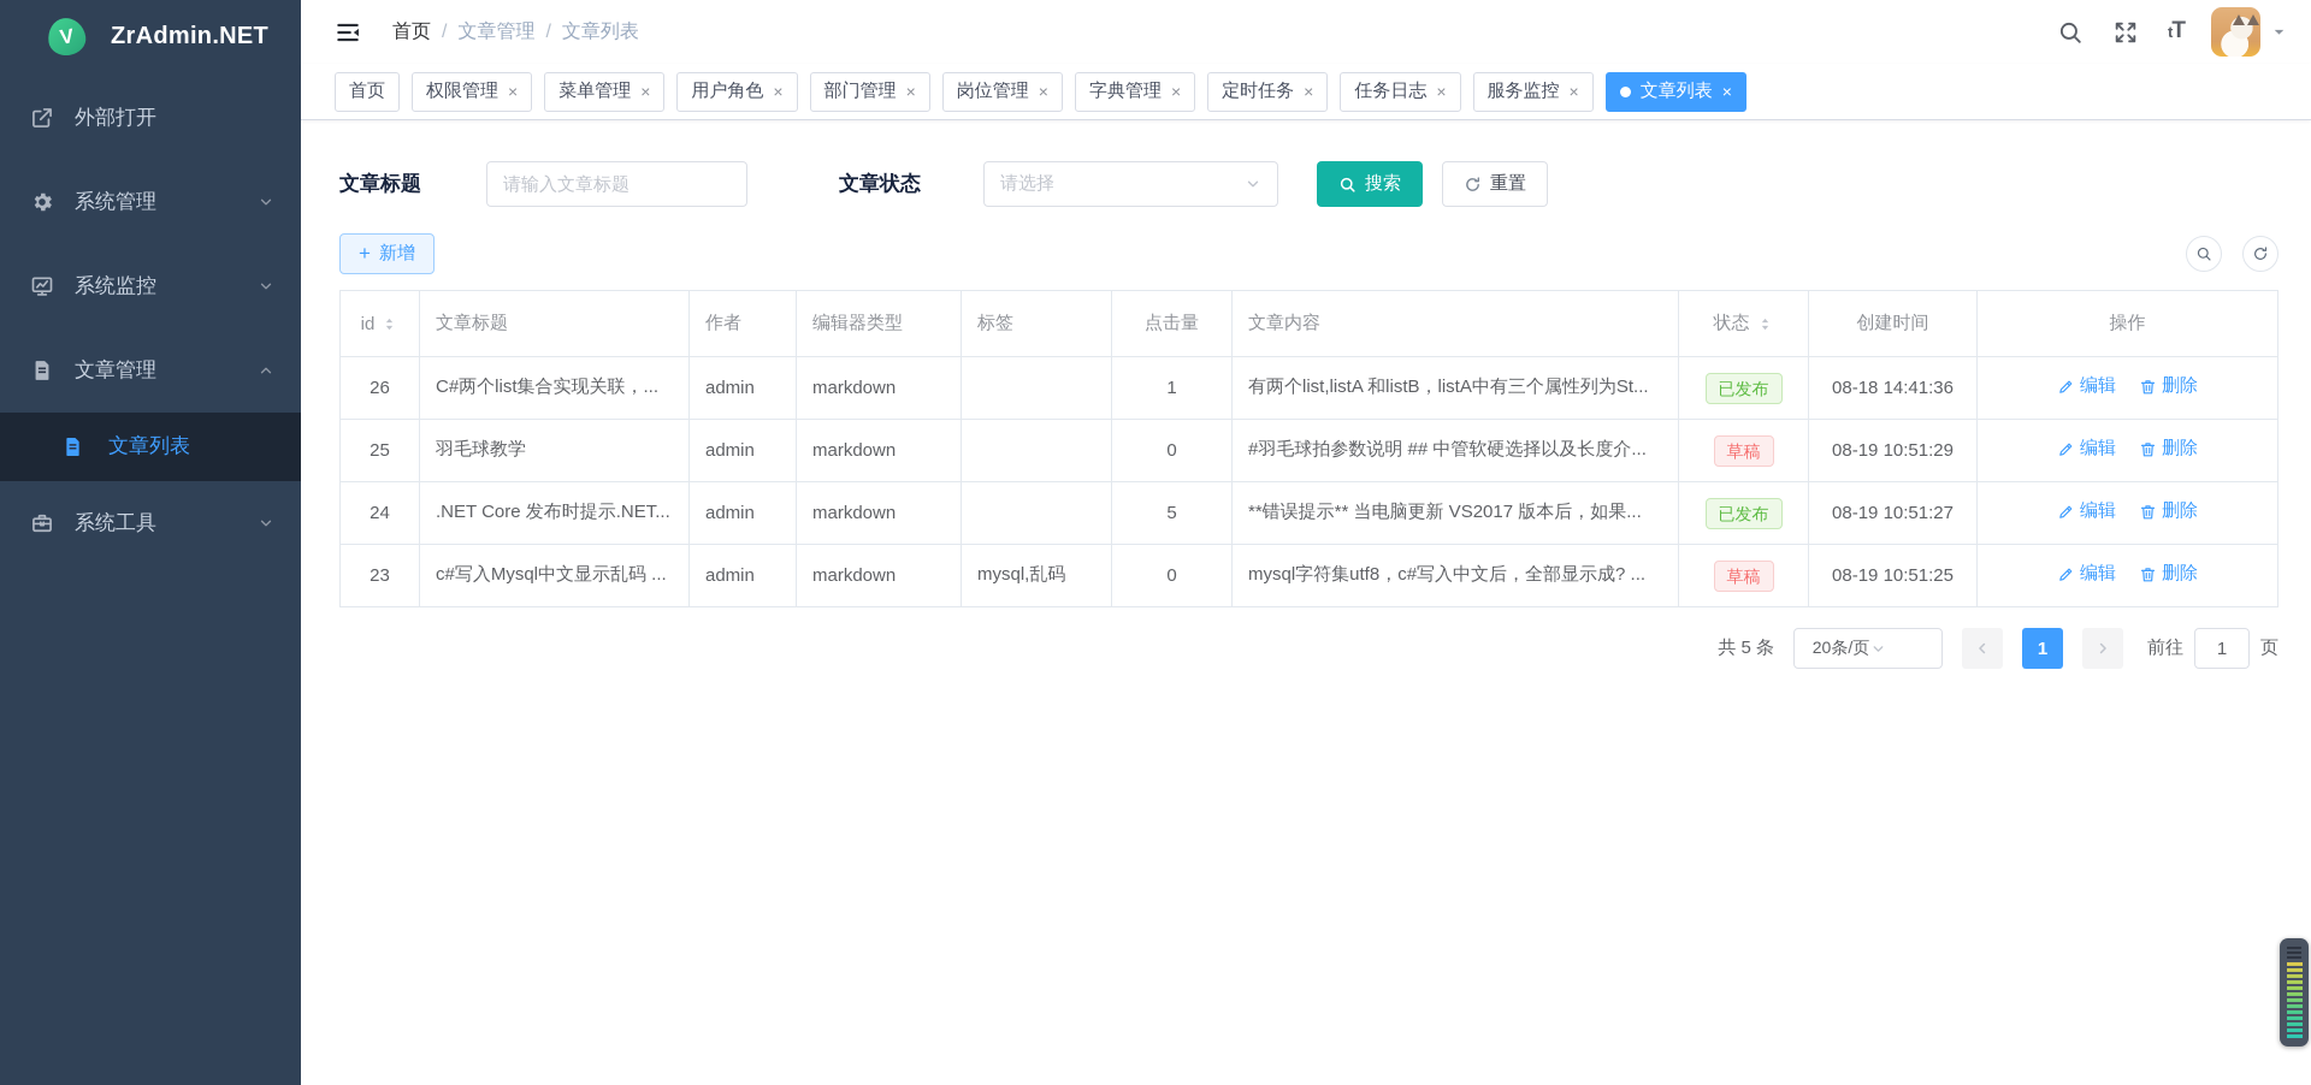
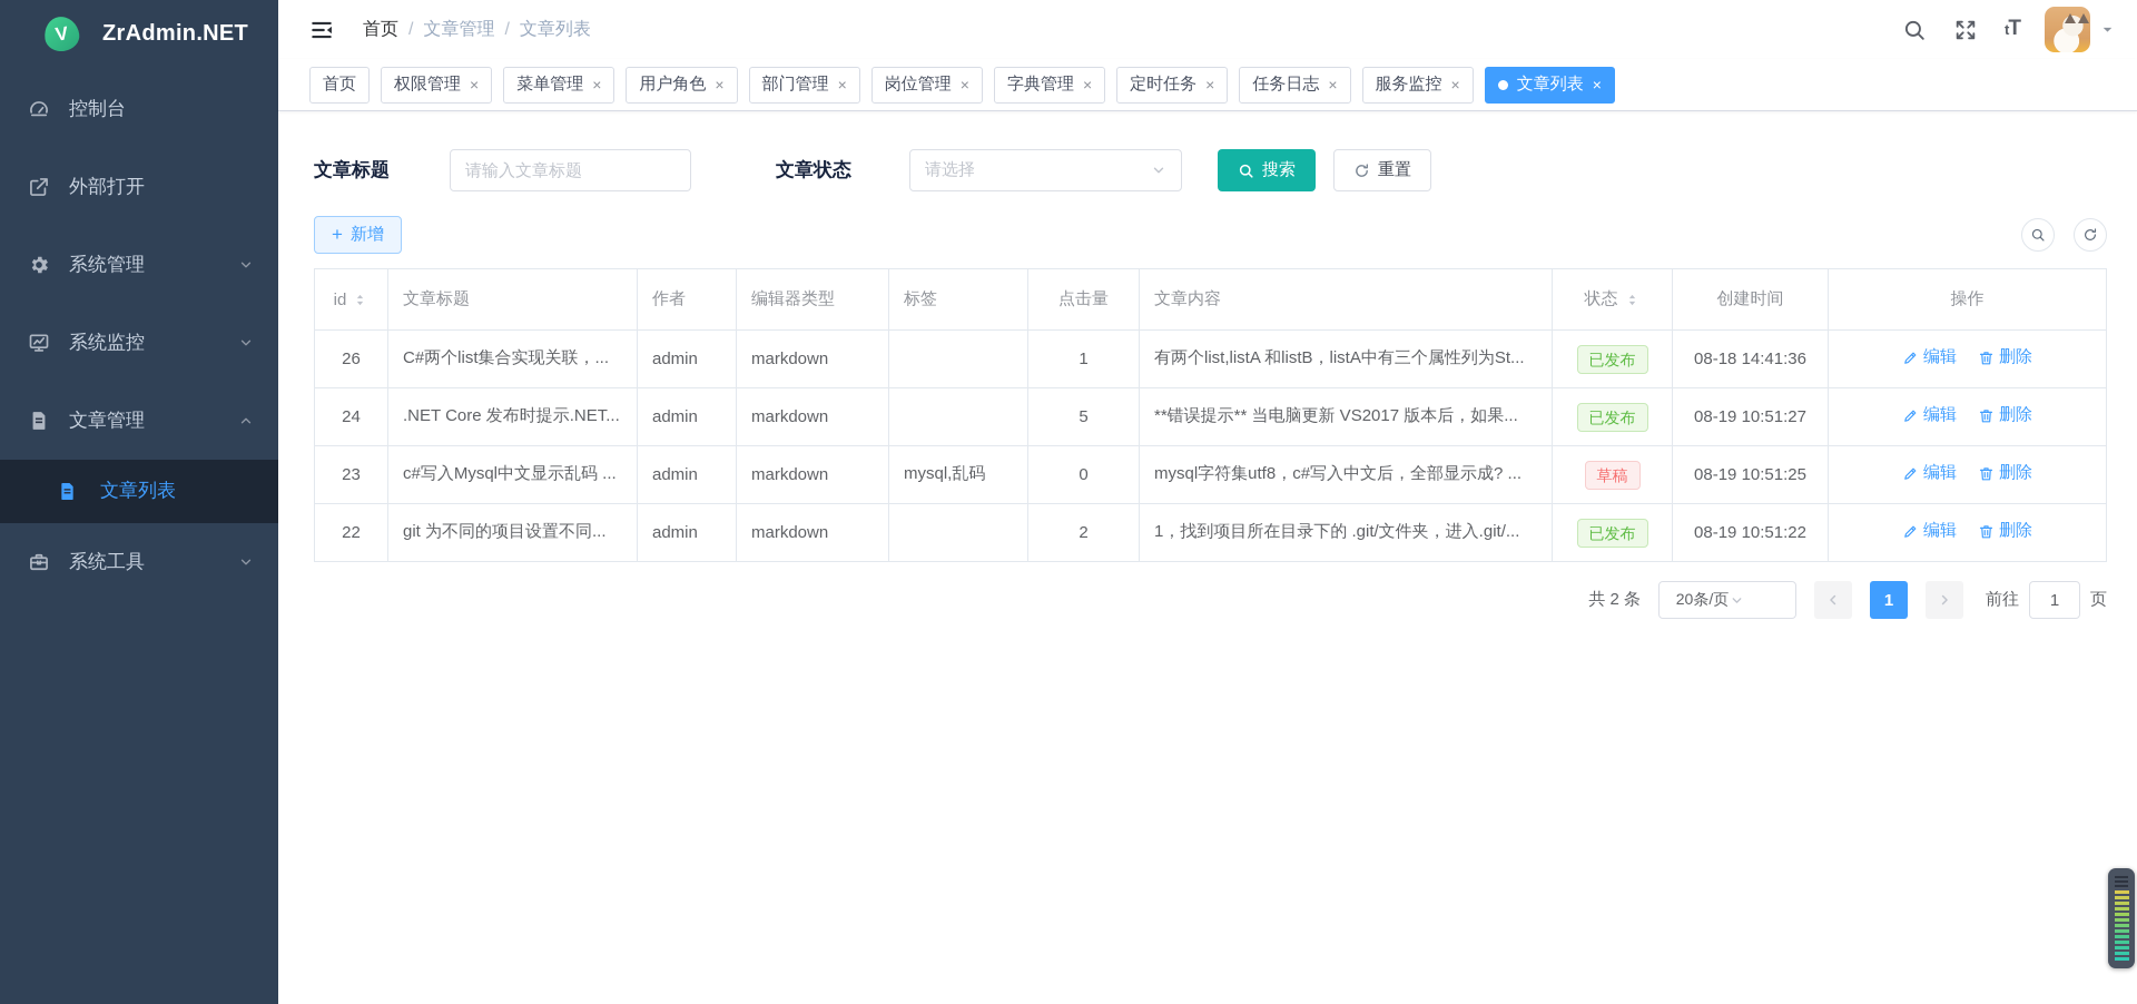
  ZrAdmin.NET
+ 控制台
  外部打开
  系统管理
  系统监控
  文章管理
  文章列表
  系统工具
  首页
  /
  文章管理
  /
  文章列表
  tT
  首页
  权限管理
  ×
  菜单管理
  ×
  用户角色
  ×
  部门管理
  ×
  岗位管理
  ×
  字典管理
  ×
  定时任务
  ×
  任务日志
  ×
  服务监控
  ×
  文章列表
  ×
  文章标题
  请输入文章标题
  文章状态
  请选择
  搜索
  重置
  +
  新增
  id	文章标题	作者	编辑器类型	标签	点击量	文章内容	状态	创建时间	操作
  26	C#两个list集合实现关联，...	admin	markdown		1	有两个list,listA 和listB，listA中有三个属性列为St...	已发布	08-18 14:41:36	编辑 删除
- 25	羽毛球教学	admin	markdown		0	#羽毛球拍参数说明 ## 中管软硬选择以及长度介...	草稿	08-19 10:51:29	编辑 删除
  24	.NET Core 发布时提示.NET...	admin	markdown		5	**错误提示** 当电脑更新 VS2017 版本后，如果...	已发布	08-19 10:51:27	编辑 删除
  23	c#写入Mysql中文显示乱码 ...	admin	markdown	mysql,乱码	0	mysql字符集utf8，c#写入中文后，全部显示成? ...	草稿	08-19 10:51:25	编辑 删除
+ 22	git 为不同的项目设置不同...	admin	markdown		2	1，找到项目所在目录下的 .git/文件夹，进入.git/...	已发布	08-19 10:51:22	编辑 删除
- 共 5 条
+ 共 2 条
  20条/页
  1
  前往
  1
  页
